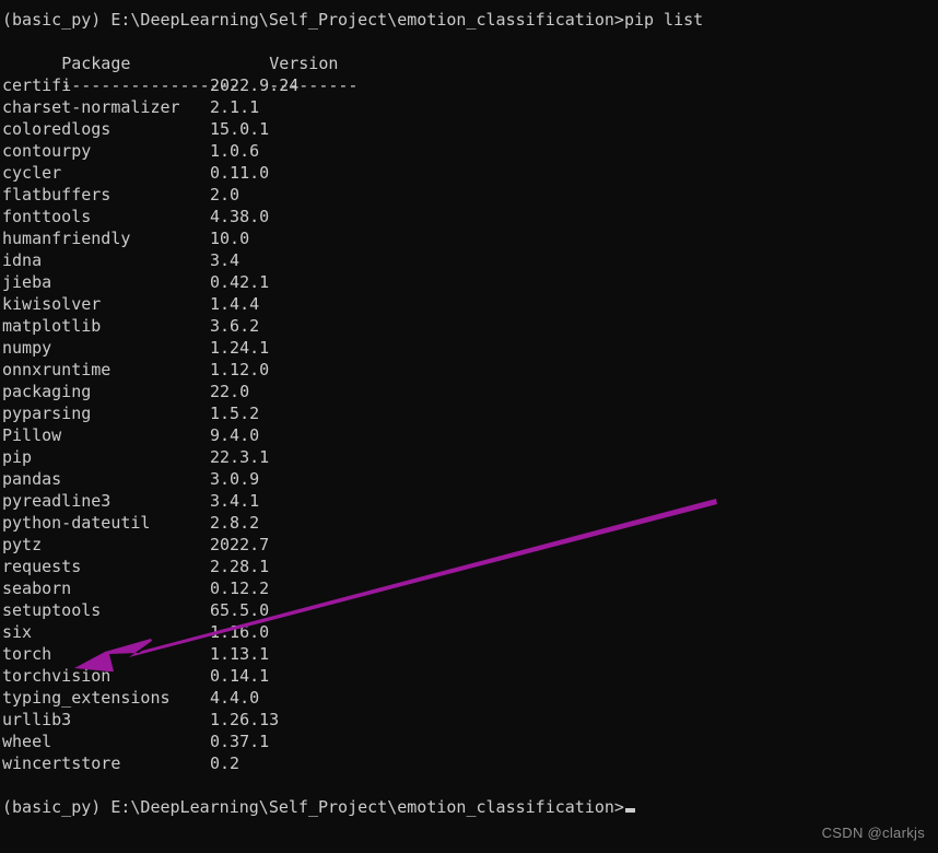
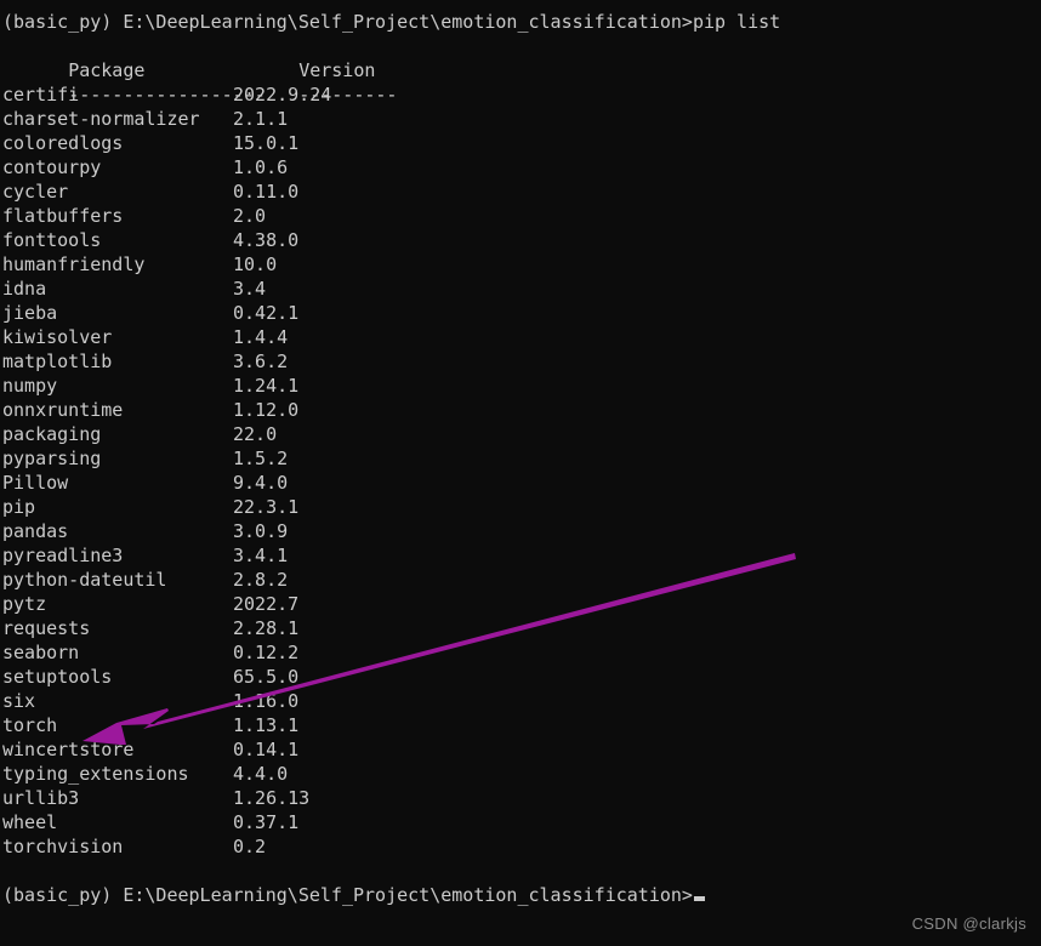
  (basic_py) E:\DeepLearning\Self_Project\emotion_classification>pip list
  Package Version
  ------------------ ---------
  certifi 2022.9.24
  charset-normalizer 2.1.1
  coloredlogs 15.0.1
  contourpy 1.0.6
  cycler 0.11.0
  flatbuffers 2.0
  fonttools 4.38.0
  humanfriendly 10.0
  idna 3.4
  jieba 0.42.1
  kiwisolver 1.4.4
  matplotlib 3.6.2
  numpy 1.24.1
  onnxruntime 1.12.0
  packaging 22.0
  pyparsing 1.5.2
  Pillow 9.4.0
  pip 22.3.1
  pandas 3.0.9
  pyreadline3 3.4.1
  python-dateutil 2.8.2
  pytz 2022.7
  requests 2.28.1
  seaborn 0.12.2
  setuptools 65.5.0
  six 16.0
  torch 1.13.1
- torchvision 0.14.1
+ wincertstore 0.14.1
  typing_extensions 4.4.0
  urllib3 1.26.13
  wheel 0.37.1
- wincertstore 0.2
+ torchvision 0.2
  (basic_py) E:\DeepLearning\Self_Project\emotion_classification>
  CSDN @clarkjs
